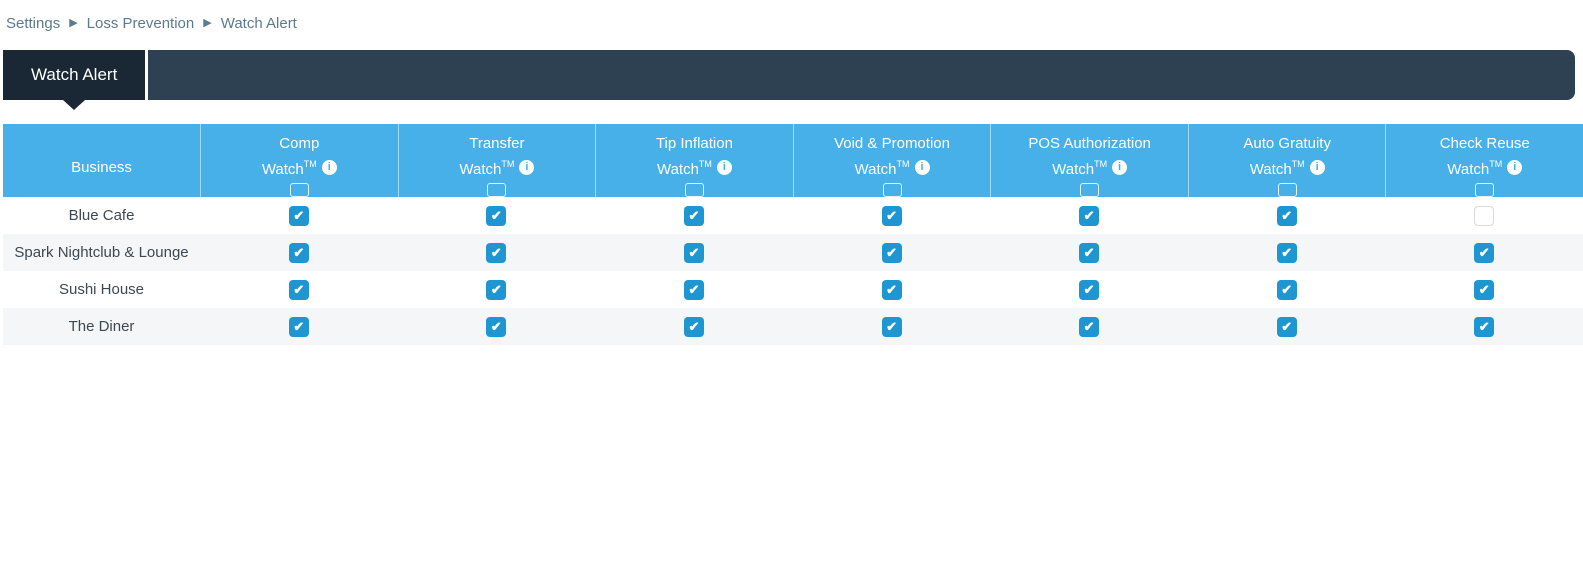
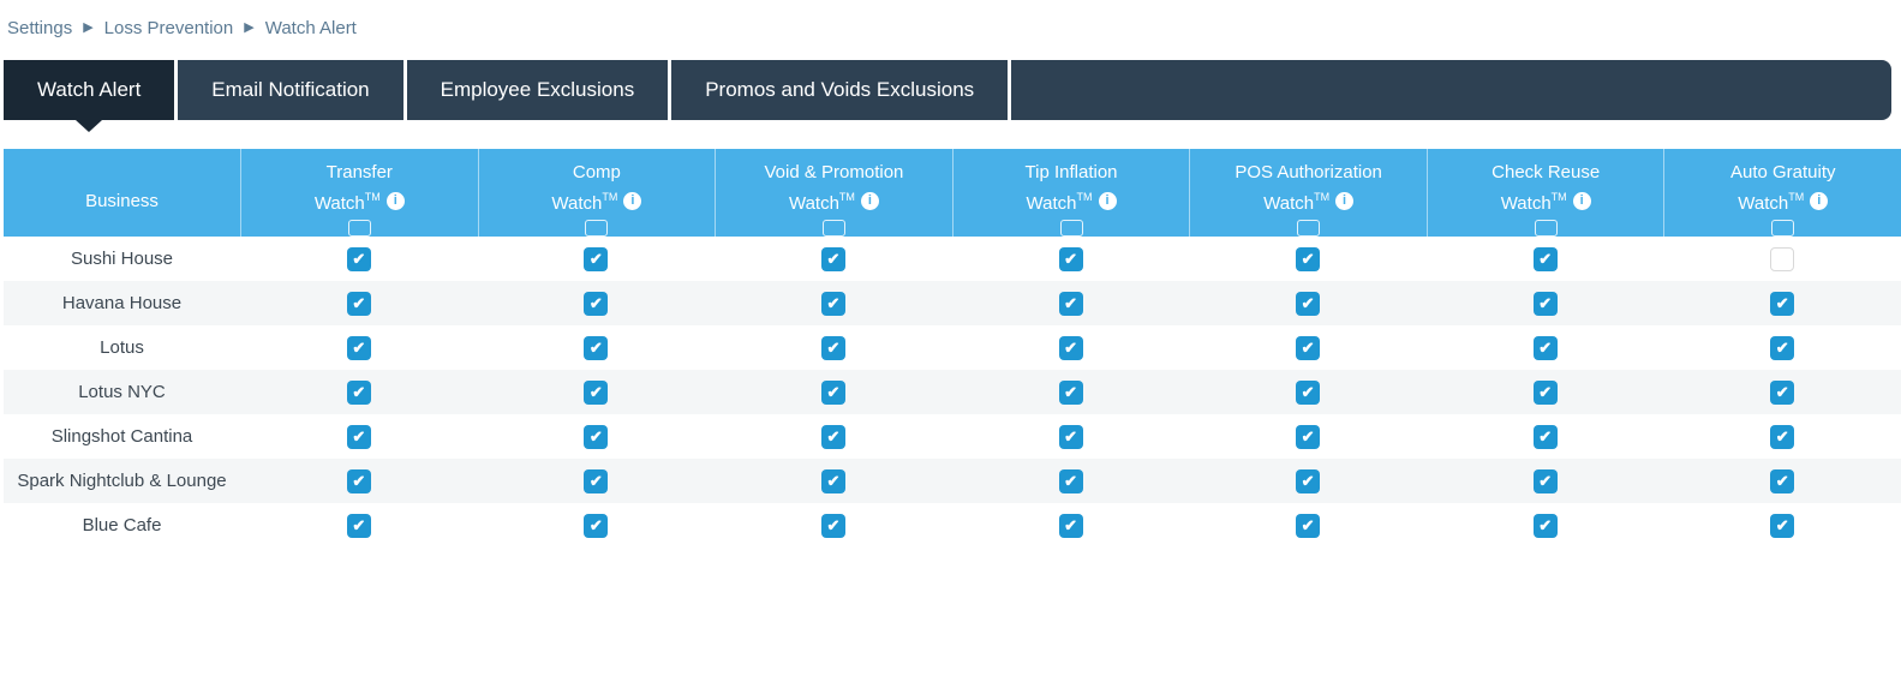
  Settings
  ▶
  Loss Prevention
  ▶
  Watch Alert
  Watch Alert
+ Email Notification
+ Employee Exclusions
+ Promos and Voids Exclusions
  Business
- Comp
+ Transfer
  WatchTM
  i
- Transfer
+ Comp
  WatchTM
  i
- Tip Inflation
+ Void & Promotion
  WatchTM
  i
- Void & Promotion
+ Tip Inflation
  WatchTM
  i
  POS Authorization
  WatchTM
  i
- Auto Gratuity
+ Check Reuse
  WatchTM
  i
- Check Reuse
+ Auto Gratuity
  WatchTM
  i
- Blue Cafe
+ Sushi House
+ Havana House
+ Lotus
+ Lotus NYC
+ Slingshot Cantina
  Spark Nightclub & Lounge
- Sushi House
+ Blue Cafe
- The Diner
